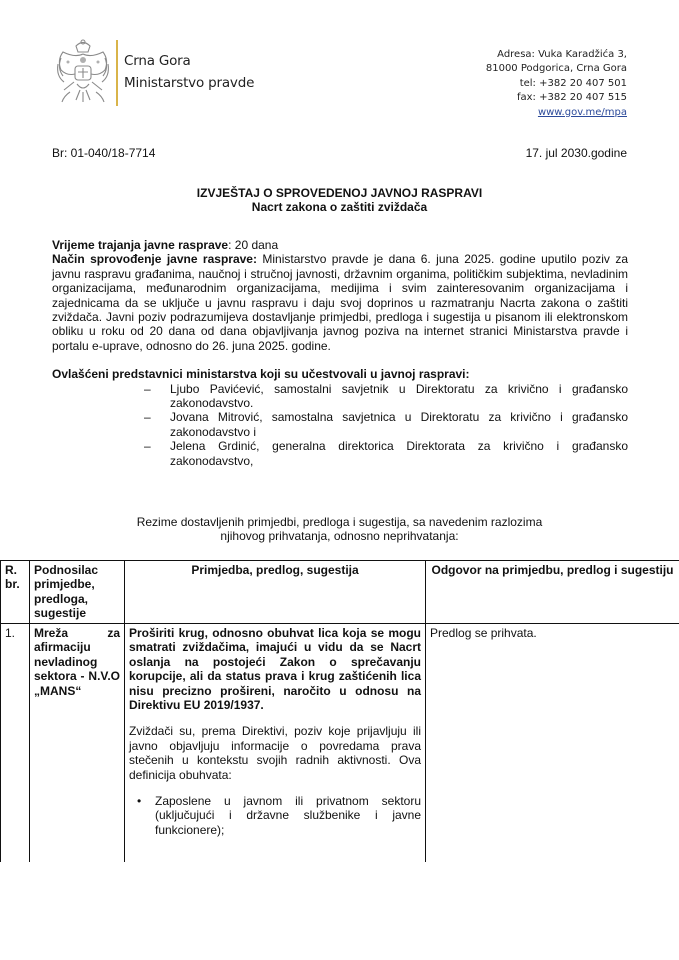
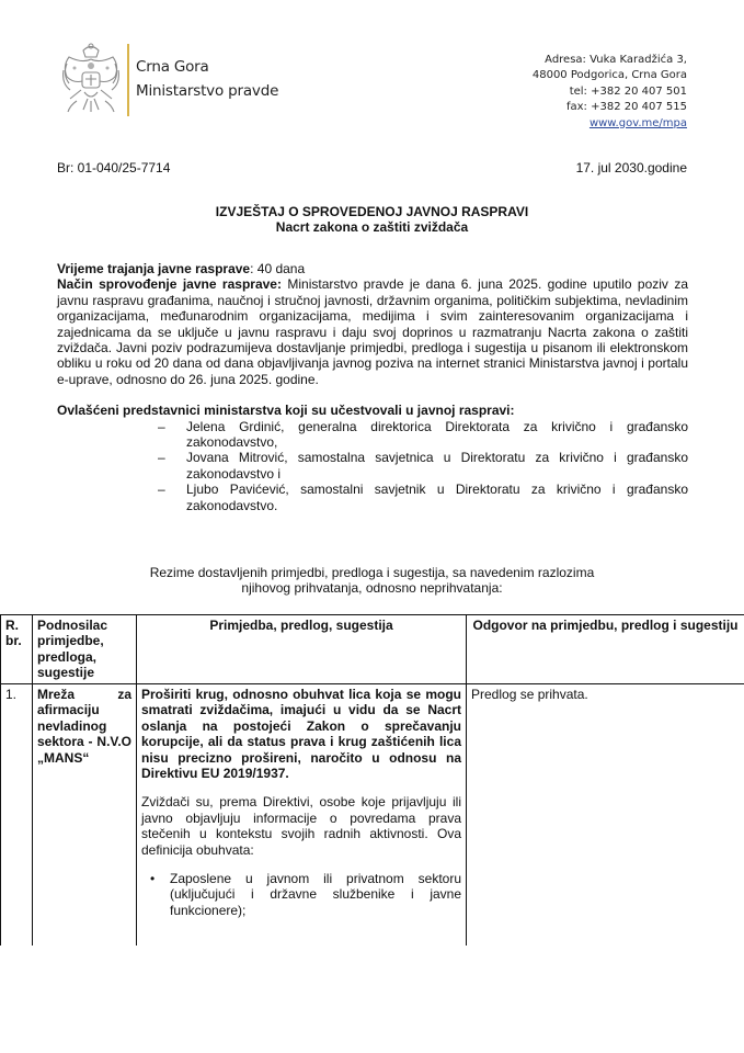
  Crna Gora
  Ministarstvo pravde
  Adresa: Vuka Karadžića 3,
- 81000 Podgorica, Crna Gora
+ 48000 Podgorica, Crna Gora
  tel: +382 20 407 501
  fax: +382 20 407 515
  www.gov.me/mpa
- Br: 01-040/18-7714
+ Br: 01-040/25-7714
  17. jul 2030.godine
  IZVJEŠTAJ O SPROVEDENOJ JAVNOJ RASPRAVI
  Nacrt zakona o zaštiti zviždača
- Vrijeme trajanja javne rasprave: 20 dana
+ Vrijeme trajanja javne rasprave: 40 dana
- Način sprovođenje javne rasprave: Ministarstvo pravde je dana 6. juna 2025. godine uputilo poziv za javnu raspravu građanima, naučnoj i stručnoj javnosti, državnim organima, političkim subjektima, nevladinim organizacijama, međunarodnim organizacijama, medijima i svim zainteresovanim organizacijama i zajednicama da se uključe u javnu raspravu i daju svoj doprinos u razmatranju Nacrta zakona o zaštiti zviždača. Javni poziv podrazumijeva dostavljanje primjedbi, predloga i sugestija u pisanom ili elektronskom obliku u roku od 20 dana od dana objavljivanja javnog poziva na internet stranici Ministarstva pravde i portalu e-uprave, odnosno do 26. juna 2025. godine.
+ Način sprovođenje javne rasprave: Ministarstvo pravde je dana 6. juna 2025. godine uputilo poziv za javnu raspravu građanima, naučnoj i stručnoj javnosti, državnim organima, političkim subjektima, nevladinim organizacijama, međunarodnim organizacijama, medijima i svim zainteresovanim organizacijama i zajednicama da se uključe u javnu raspravu i daju svoj doprinos u razmatranju Nacrta zakona o zaštiti zviždača. Javni poziv podrazumijeva dostavljanje primjedbi, predloga i sugestija u pisanom ili elektronskom obliku u roku od 20 dana od dana objavljivanja javnog poziva na internet stranici Ministarstva javnoj i portalu e-uprave, odnosno do 26. juna 2025. godine.
  Ovlašćeni predstavnici ministarstva koji su učestvovali u javnoj raspravi:
- Ljubo Pavićević, samostalni savjetnik u Direktoratu za krivično i građansko zakonodavstvo.
+ Jelena Grdinić, generalna direktorica Direktorata za krivično i građansko zakonodavstvo,
  Jovana Mitrović, samostalna savjetnica u Direktoratu za krivično i građansko zakonodavstvo i
- Jelena Grdinić, generalna direktorica Direktorata za krivično i građansko zakonodavstvo,
+ Ljubo Pavićević, samostalni savjetnik u Direktoratu za krivično i građansko zakonodavstvo.
  Rezime dostavljenih primjedbi, predloga i sugestija, sa navedenim razlozima
  njihovog prihvatanja, odnosno neprihvatanja:
  R. br.	Podnosilac primjedbe, predloga, sugestije	Primjedba, predlog, sugestija	Odgovor na primjedbu, predlog i sugestiju
- 1.	Mreža za afirmaciju nevladinog sektora - N.V.O „MANS“	Proširiti krug, odnosno obuhvat lica koja se mogu smatrati zviždačima, imajući u vidu da se Nacrt oslanja na postojeći Zakon o sprečavanju korupcije, ali da status prava i krug zaštićenih lica nisu precizno prošireni, naročito u odnosu na Direktivu EU 2019/1937. Zviždači su, prema Direktivi, poziv koje prijavljuju ili javno objavljuju informacije o povredama prava stečenih u kontekstu svojih radnih aktivnosti. Ova definicija obuhvata: Zaposlene u javnom ili privatnom sektoru (uključujući i državne službenike i javne funkcionere);	Predlog se prihvata.
+ 1.	Mreža za afirmaciju nevladinog sektora - N.V.O „MANS“	Proširiti krug, odnosno obuhvat lica koja se mogu smatrati zviždačima, imajući u vidu da se Nacrt oslanja na postojeći Zakon o sprečavanju korupcije, ali da status prava i krug zaštićenih lica nisu precizno prošireni, naročito u odnosu na Direktivu EU 2019/1937. Zviždači su, prema Direktivi, osobe koje prijavljuju ili javno objavljuju informacije o povredama prava stečenih u kontekstu svojih radnih aktivnosti. Ova definicija obuhvata: Zaposlene u javnom ili privatnom sektoru (uključujući i državne službenike i javne funkcionere);	Predlog se prihvata.
